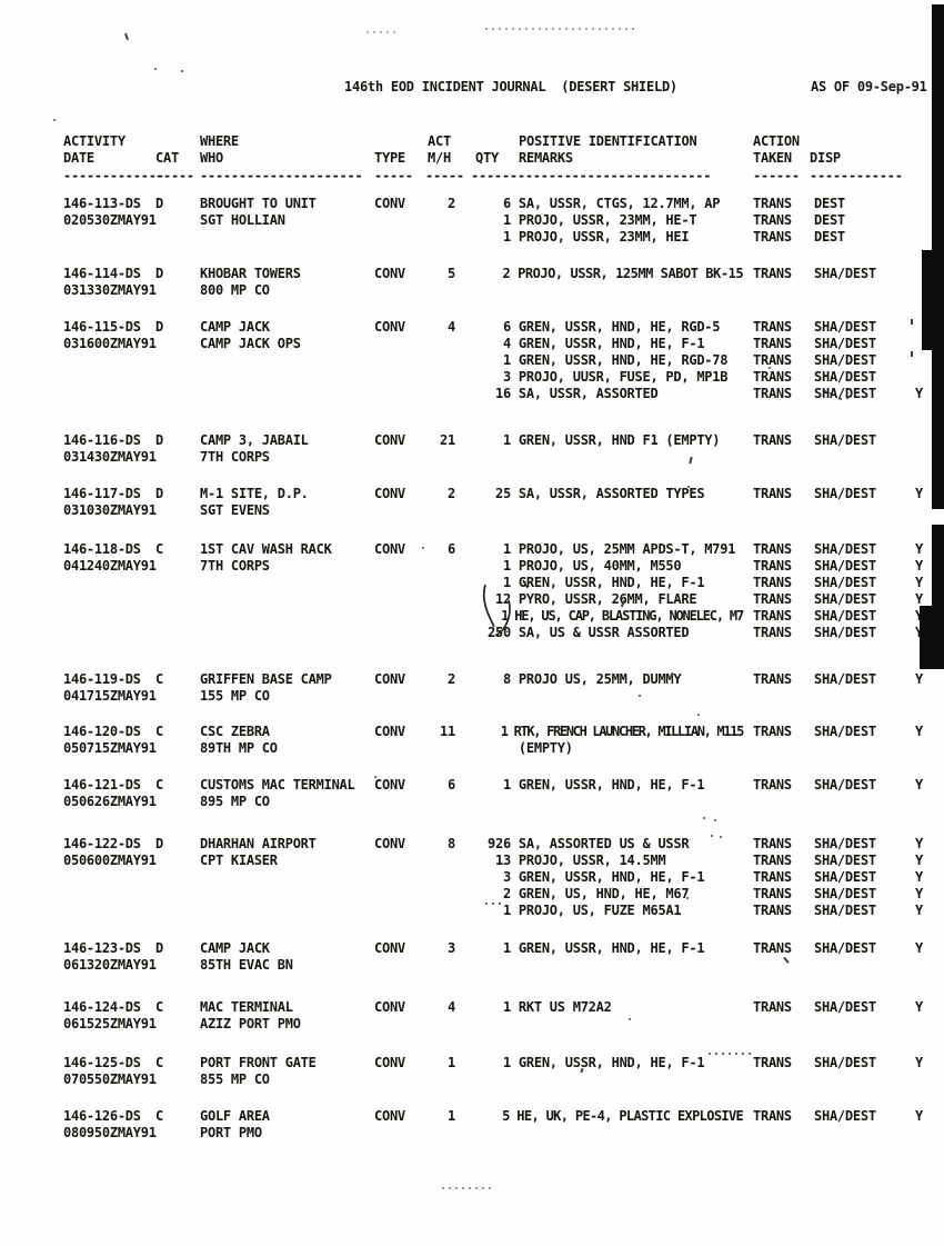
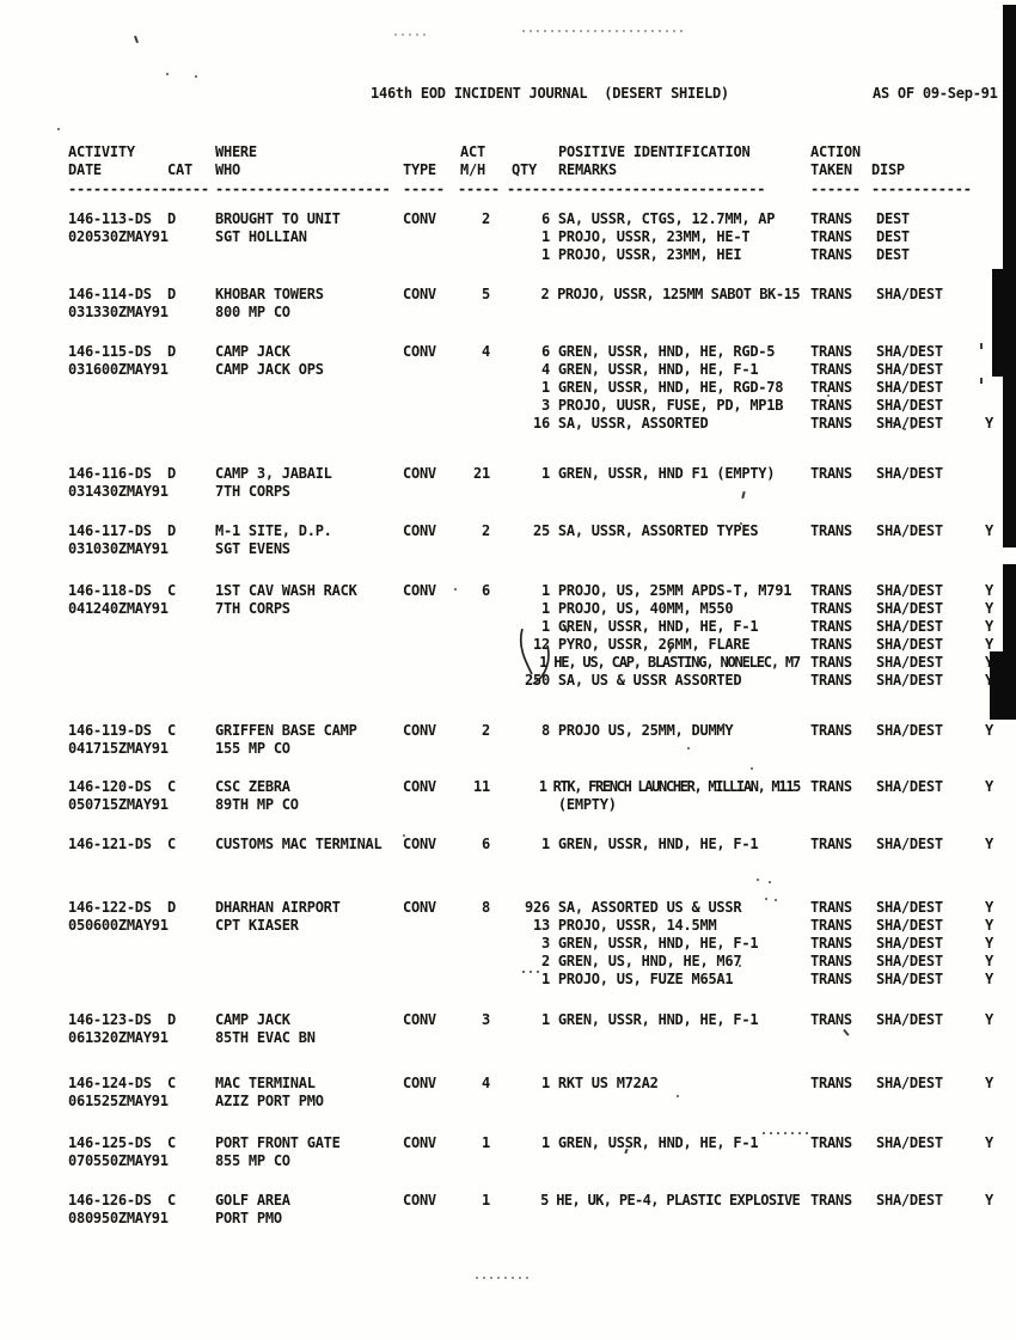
  146th EOD INCIDENT JOURNAL (DESERT SHIELD)
  AS OF 09-Sep-91
  ACTIVITY
  WHERE
  ACT
  POSITIVE IDENTIFICATION
  ACTION
  DATE
  CAT
  WHO
  TYPE
  M/H
  QTY
  REMARKS
  TAKEN
  DISP
  -------------
  -----
  ---------------------
  -----
  -----
  -------------------------------
  ------
  ------------
  146-113-DS
  D
  BROUGHT TO UNIT
  CONV
  2
  6 SA, USSR, CTGS, 12.7MM, AP
  TRANS
  DEST
  020530ZMAY91
  SGT HOLLIAN
  1 PROJO, USSR, 23MM, HE-T
  TRANS
  DEST
  1 PROJO, USSR, 23MM, HEI
  TRANS
  DEST
  146-114-DS
  D
  KHOBAR TOWERS
  CONV
  5
  2 PROJO, USSR, 125MM SABOT BK-15
  TRANS
  SHA/DEST
  031330ZMAY91
  800 MP CO
  146-115-DS
  D
  CAMP JACK
  CONV
  4
  6 GREN, USSR, HND, HE, RGD-5
  TRANS
  SHA/DEST
  031600ZMAY91
  CAMP JACK OPS
  4 GREN, USSR, HND, HE, F-1
  TRANS
  SHA/DEST
  1 GREN, USSR, HND, HE, RGD-78
  TRANS
  SHA/DEST
  3 PROJO, UUSR, FUSE, PD, MP1B
  TRANS
  SHA/DEST
  16 SA, USSR, ASSORTED
  TRANS
  SHA/DEST
  Y
  146-116-DS
  D
  CAMP 3, JABAIL
  CONV
  21
  1 GREN, USSR, HND F1 (EMPTY)
  TRANS
  SHA/DEST
  031430ZMAY91
  7TH CORPS
  146-117-DS
  D
  M-1 SITE, D.P.
  CONV
  2
  25 SA, USSR, ASSORTED TYPES
  TRANS
  SHA/DEST
  Y
  031030ZMAY91
  SGT EVENS
  146-118-DS
  C
  1ST CAV WASH RACK
  CONV
  6
  1 PROJO, US, 25MM APDS-T, M791
  TRANS
  SHA/DEST
  Y
  041240ZMAY91
  7TH CORPS
  1 PROJO, US, 40MM, M550
  TRANS
  SHA/DEST
  Y
  1 GREN, USSR, HND, HE, F-1
  TRANS
  SHA/DEST
  Y
  12 PYRO, USSR, 2MM, FLARE
  TRANS
  SHA/DEST
  Y
  1 HE, US, CAP, BLASTING, NONELEC, M7
  TRANS
  SHA/DEST
  20 SA, US & USSR ASSORTED
  TRANS
  SHA/DEST
  146-119-DS
  C
  GRIFFEN BASE CAMP
  CONV
  2
  8 PROJO US, 25MM, DUMMY
  TRANS
  SHA/DEST
  Y
  041715ZMAY91
  155 MP CO
  146-120-DS
  C
  CSC ZEBRA
  CONV
  11
  1 RTK, FRENCH LAUNCHER, MILLIAN, M115
  TRANS
  SHA/DEST
  Y
  050715ZMAY91
  89TH MP CO
  (EMPTY)
  146-121-DS
  C
  CUSTOMS MAC TERMINAL
  CONV
  6
  1 GREN, USSR, HND, HE, F-1
  TRANS
  SHA/DEST
  Y
- 050626ZMAY91
- 895 MP CO
  146-122-DS
  D
  DHARHAN AIRPORT
  CONV
  8
  926 SA, ASSORTED US & USSR
  TRANS
  SHA/DEST
  Y
  050600ZMAY91
  CPT KIASER
  13 PROJO, USSR, 14.5MM
  TRANS
  SHA/DEST
  Y
  3 GREN, USSR, HND, HE, F-1
  TRANS
  SHA/DEST
  Y
  2 GREN, US, HND, HE, M67
  TRANS
  SHA/DEST
  Y
  1 PROJO, US, FUZE M65A1
  TRANS
  SHA/DEST
  Y
  146-123-DS
  D
  CAMP JACK
  CONV
  3
  1 GREN, USSR, HND, HE, F-1
  TRANS
  SHA/DEST
  Y
  061320ZMAY91
  85TH EVAC BN
  146-124-DS
  C
  MAC TERMINAL
  CONV
  4
  1 RKT US M72A2
  TRANS
  SHA/DEST
  Y
  061525ZMAY91
  AZIZ PORT PMO
  146-125-DS
  C
  PORT FRONT GATE
  CONV
  1
  1 GREN, USSR, HND, HE, F-1
  TRANS
  SHA/DEST
  Y
  070550ZMAY91
  855 MP CO
  146-126-DS
  C
  GOLF AREA
  CONV
  1
  5 HE, UK, PE-4, PLASTIC EXPLOSIVE
  TRANS
  SHA/DEST
  Y
  080950ZMAY91
  PORT PMO
